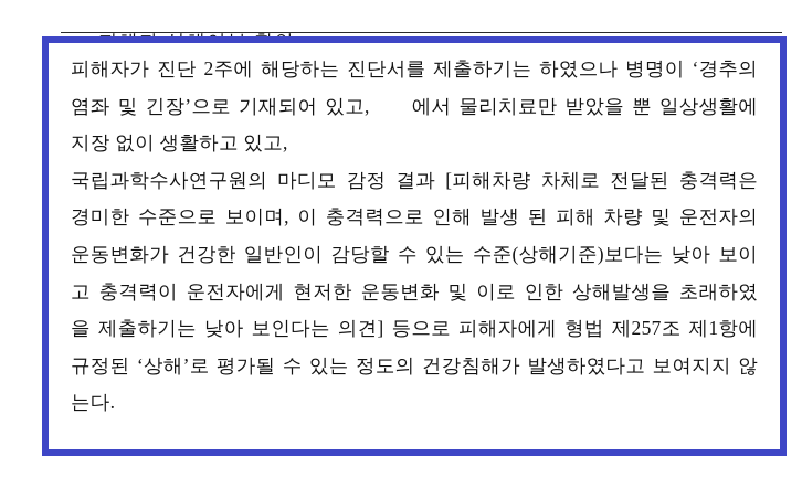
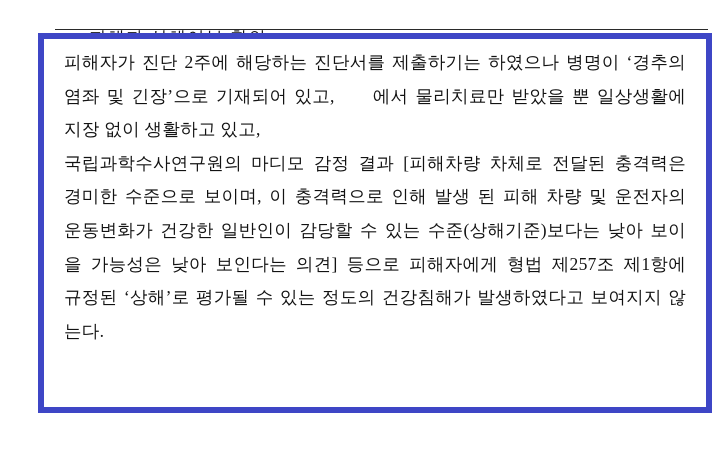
  피해자가 진단 2주에 해당하는 진단서를 제출하기는 하였으나 병명이 ‘경추의
  염좌 및 긴장’으로 기재되어 있고, 에서 물리치료만 받았을 뿐 일상생활에
  지장 없이 생활하고 있고,
  국립과학수사연구원의 마디모 감정 결과 [피해차량 차체로 전달된 충격력은
  경미한 수준으로 보이며, 이 충격력으로 인해 발생 된 피해 차량 및 운전자의
  운동변화가 건강한 일반인이 감당할 수 있는 수준(상해기준)보다는 낮아 보이
- 고 충격력이 운전자에게 현저한 운동변화 및 이로 인한 상해발생을 초래하였
- 을 제출하기는 낮아 보인다는 의견] 등으로 피해자에게 형법 제257조 제1항에
+ 을 가능성은 낮아 보인다는 의견] 등으로 피해자에게 형법 제257조 제1항에
  규정된 ‘상해’로 평가될 수 있는 정도의 건강침해가 발생하였다고 보여지지 않
  는다.
